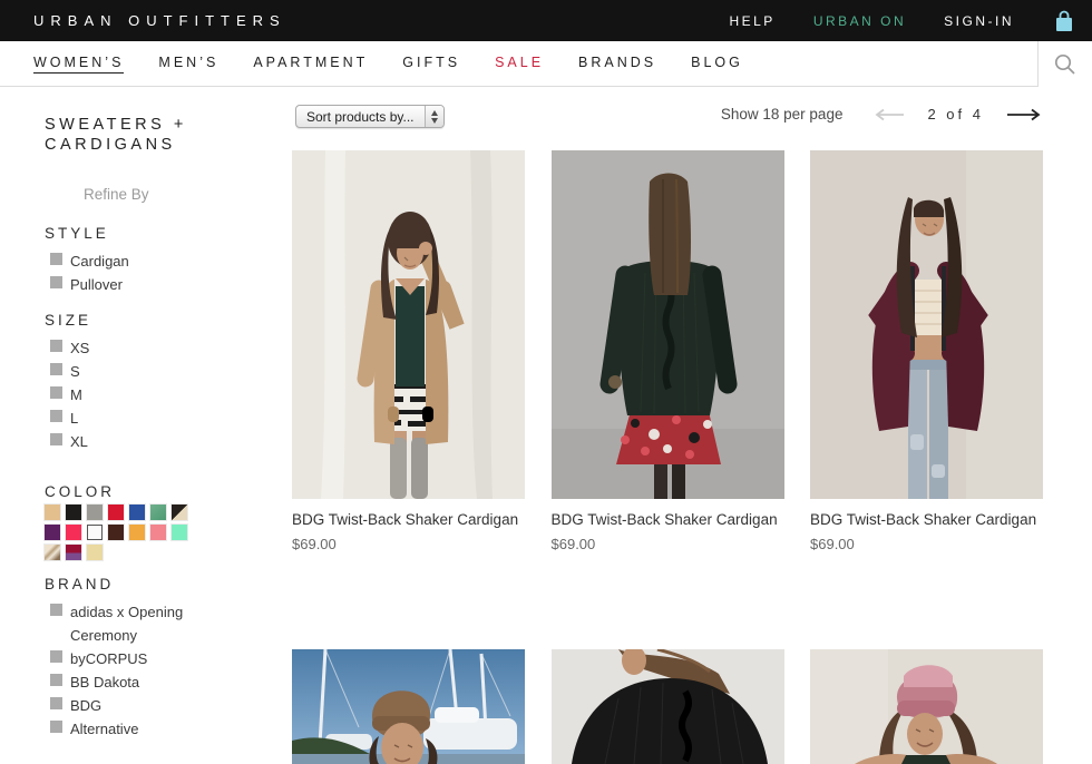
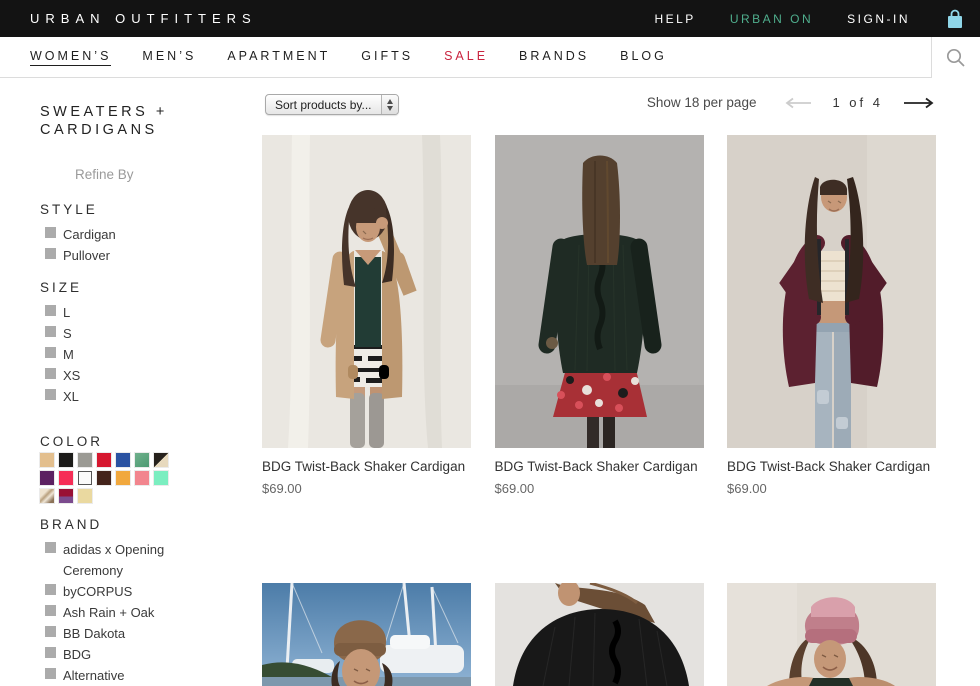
  URBAN OUTFITTERS
  HELP
  URBAN ON
  SIGN-IN
  WOMEN’S
  MEN’S
  APARTMENT
  GIFTS
  SALE
  BRANDS
  BLOG
  SWEATERS +
  CARDIGANS
  Refine By
  STYLE
  Cardigan
  Pullover
  SIZE
- XS
+ L
  S
  M
- L
+ XS
  XL
  COLOR
  BRAND
  adidas x Opening Ceremony
  byCORPUS
+ Ash Rain + Oak
  BB Dakota
  BDG
  Alternative
  Sort products by...
  Show 18 per page
- 2 of 4
+ 1 of 4
  BDG Twist-Back Shaker Cardigan
  $69.00
  BDG Twist-Back Shaker Cardigan
  $69.00
  BDG Twist-Back Shaker Cardigan
  $69.00
